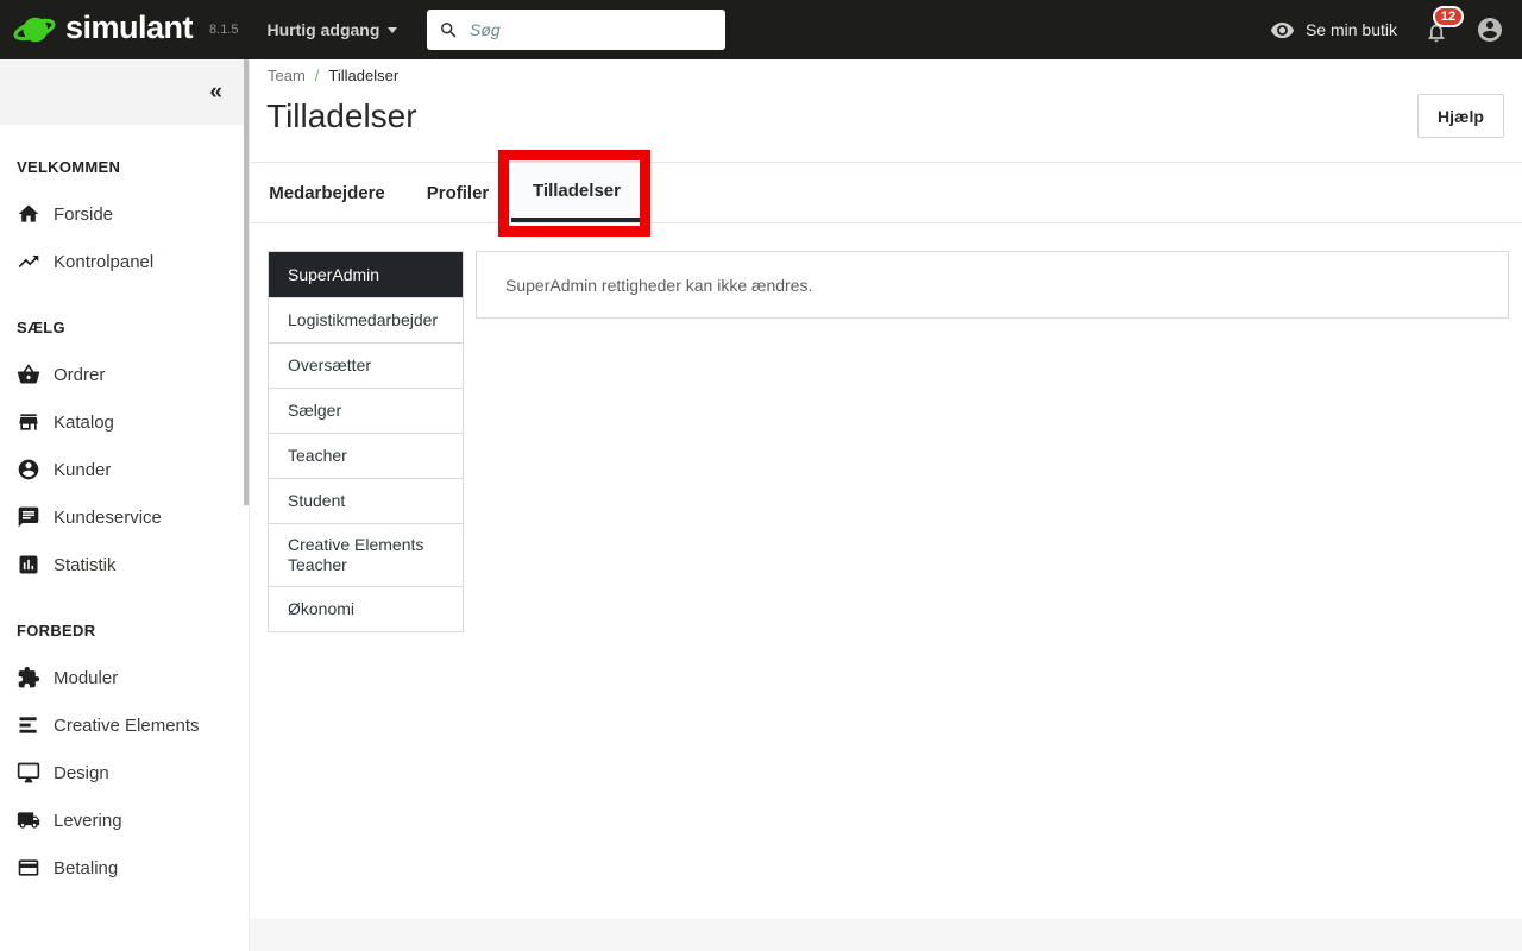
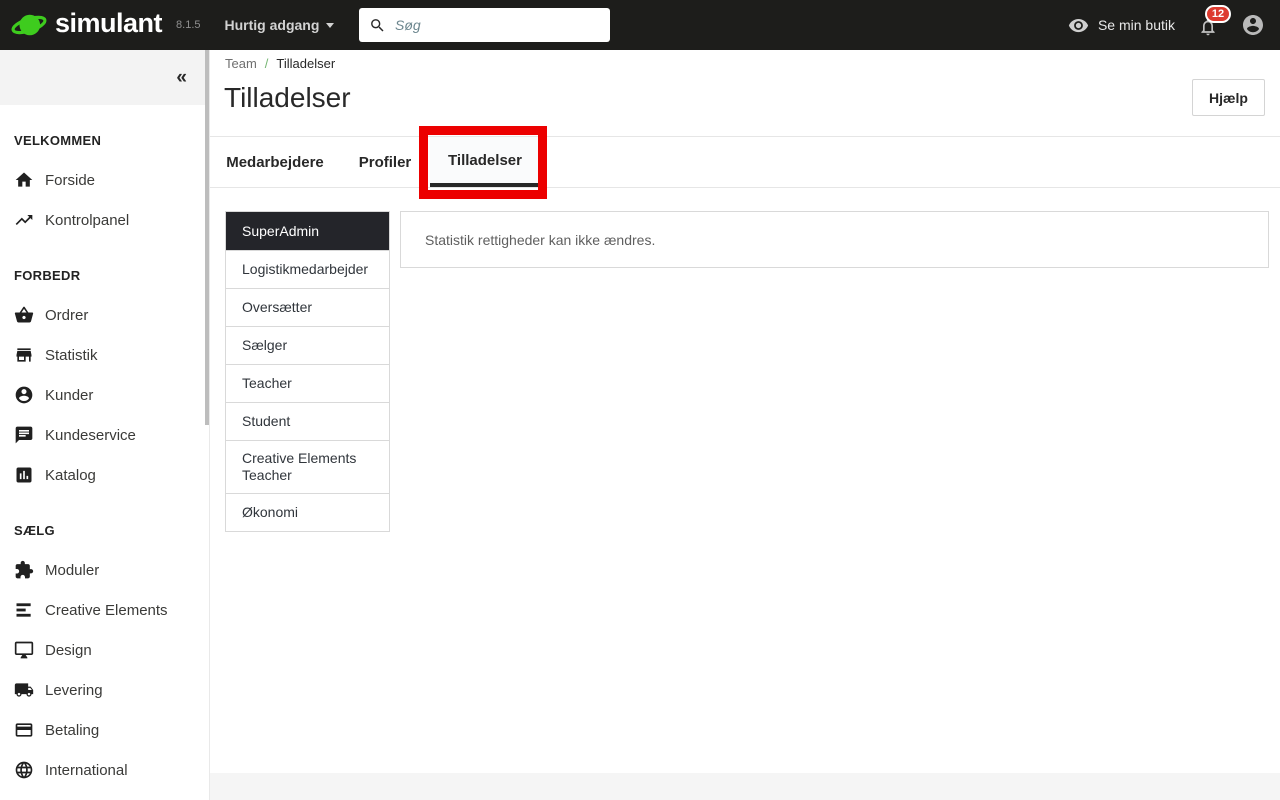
  simulant
  8.1.5
  Hurtig adgang
  Søg
  Se min butik
  12
  «
  VELKOMMEN
  Forside
  Kontrolpanel
- SÆLG
+ FORBEDR
  Ordrer
- Katalog
+ Statistik
  Kunder
  Kundeservice
- Statistik
+ Katalog
- FORBEDR
+ SÆLG
  Moduler
  Creative Elements
  Design
  Levering
  Betaling
+ International
  Team
  /
  Tilladelser
  Tilladelser
  Hjælp
  Medarbejdere
  Profiler
  Tilladelser
  SuperAdmin
  Logistikmedarbejder
  Oversætter
  Sælger
  Teacher
  Student
  Creative Elements Teacher
  Økonomi
- SuperAdmin rettigheder kan ikke ændres.
+ Statistik rettigheder kan ikke ændres.
